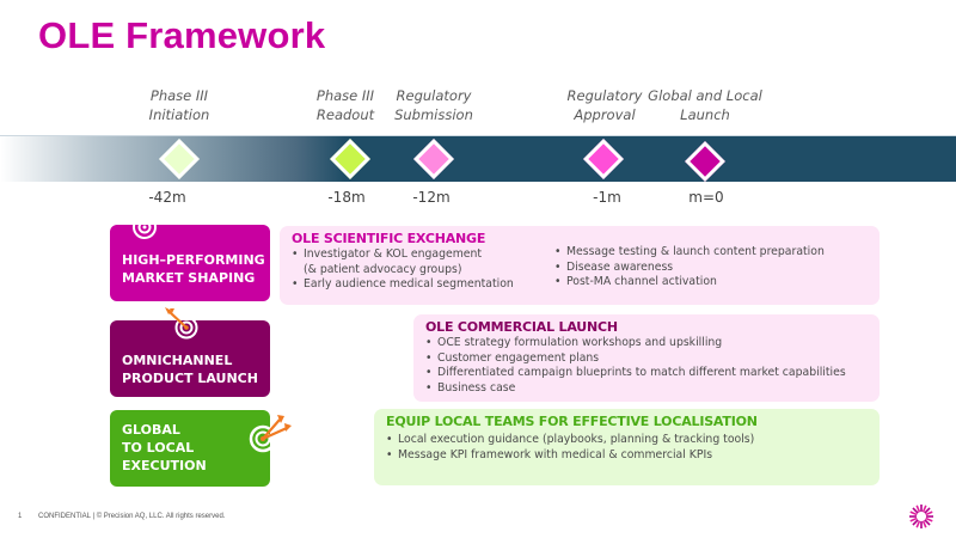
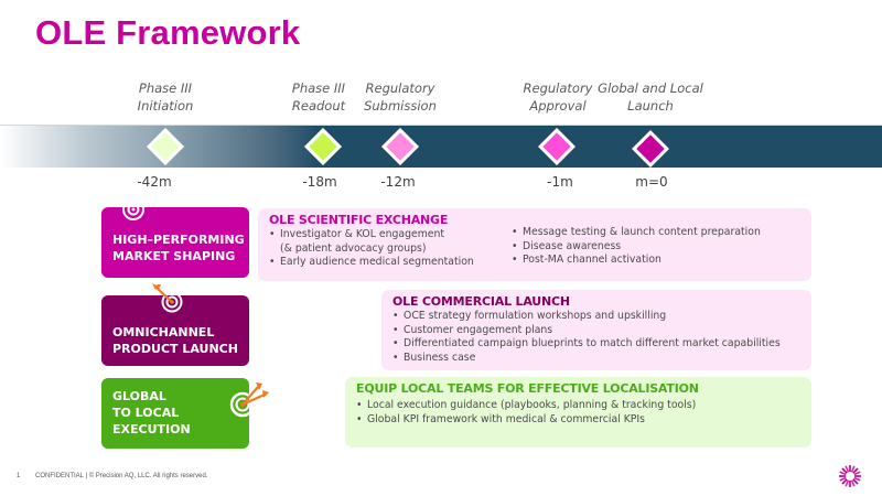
  OLE Framework
  Phase III
  Initiation
  Phase III
  Readout
  Regulatory
  Submission
  Regulatory
  Approval
  Global and Local
  Launch
  -42m
  -18m
  -12m
  -1m
  m=0
  HIGH–PERFORMING
  MARKET SHAPING
  OMNICHANNEL
  PRODUCT LAUNCH
  GLOBAL
  TO LOCAL
  EXECUTION
  OLE SCIENTIFIC EXCHANGE
  Investigator & KOL engagement
  (& patient advocacy groups)
  Early audience medical segmentation
  Message testing & launch content preparation
  Disease awareness
  Post-MA channel activation
  OLE COMMERCIAL LAUNCH
  OCE strategy formulation workshops and upskilling
  Customer engagement plans
  Differentiated campaign blueprints to match different market capabilities
  Business case
  EQUIP LOCAL TEAMS FOR EFFECTIVE LOCALISATION
  Local execution guidance (playbooks, planning & tracking tools)
- Message KPI framework with medical & commercial KPIs
+ Global KPI framework with medical & commercial KPIs
